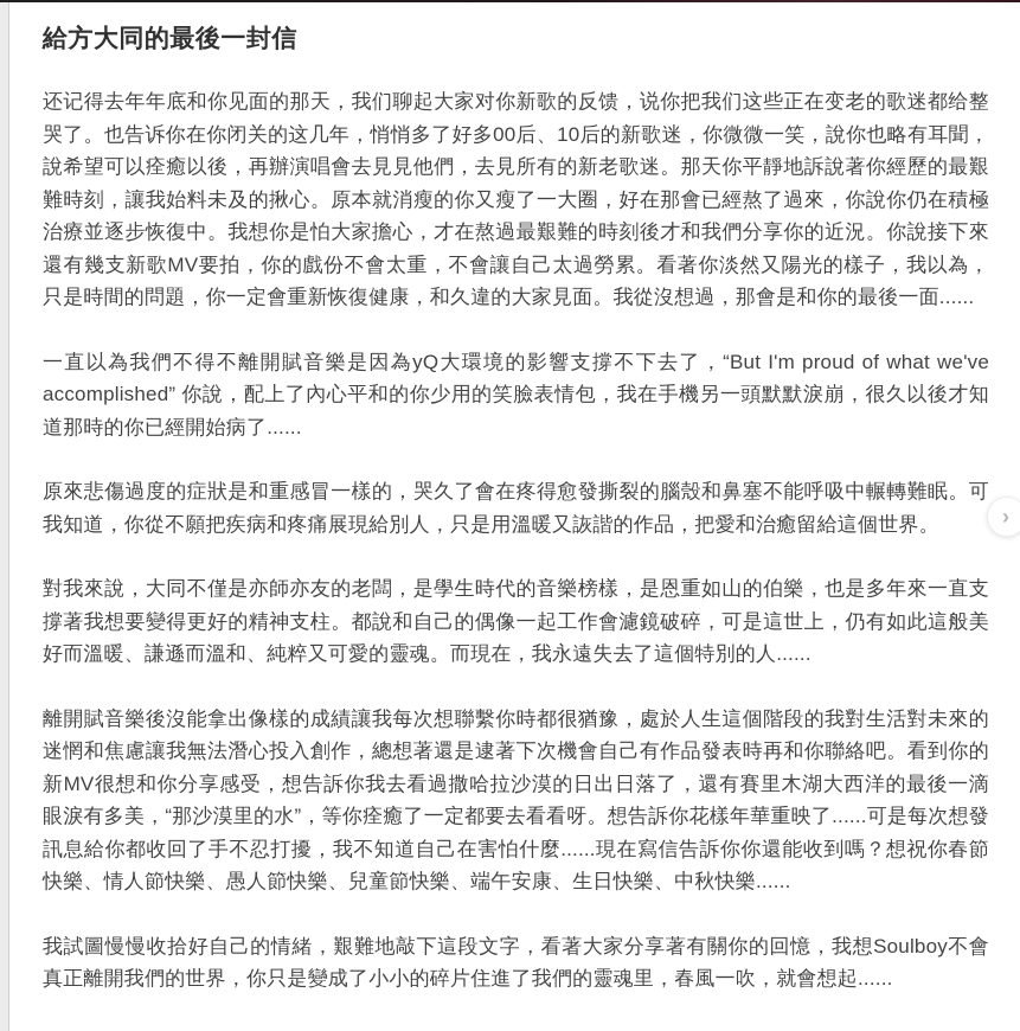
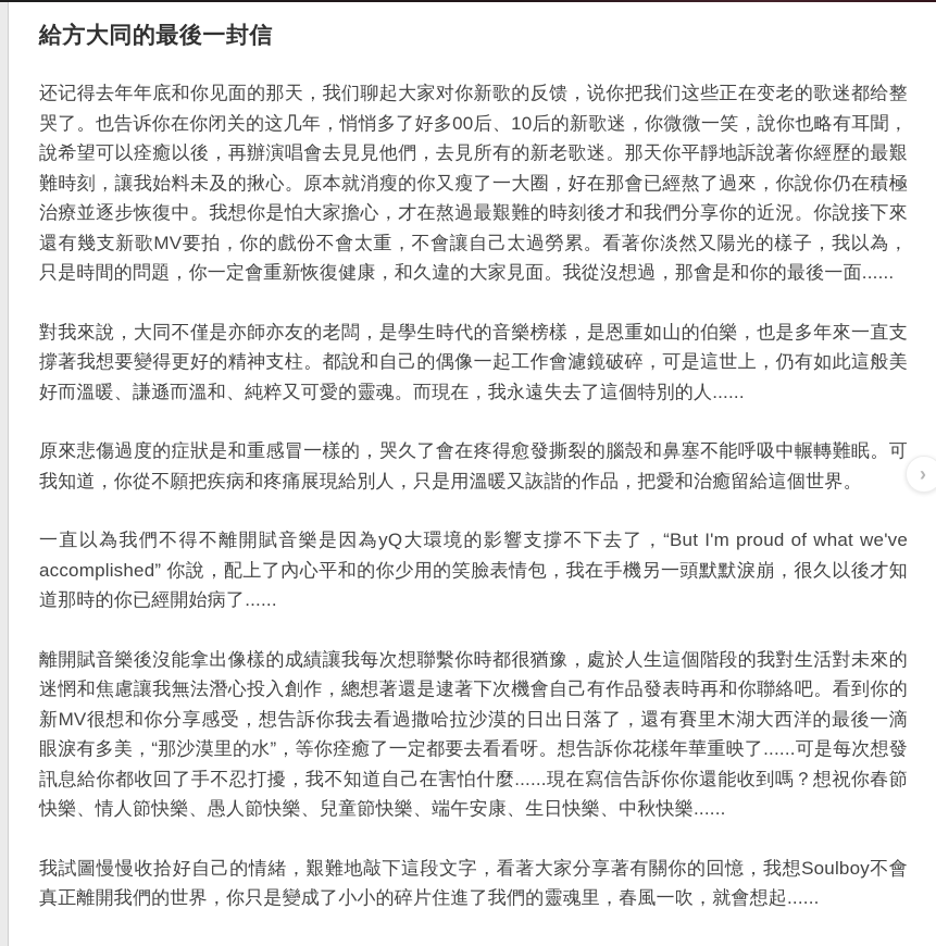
  給方大同的最後一封信
  还记得去年年底和你见面的那天，我们聊起大家对你新歌的反馈，说你把我们这些正在变老的歌迷都给整哭了。也告诉你在你闭关的这几年，悄悄多了好多00后、10后的新歌迷，你微微一笑，說你也略有耳聞，說希望可以痊癒以後，再辦演唱會去見見他們，去見所有的新老歌迷。那天你平靜地訴說著你經歷的最艱難時刻，讓我始料未及的揪心。原本就消瘦的你又瘦了一大圈，好在那會已經熬了過來，你說你仍在積極治療並逐步恢復中。我想你是怕大家擔心，才在熬過最艱難的時刻後才和我們分享你的近況。你說接下來還有幾支新歌MV要拍，你的戲份不會太重，不會讓自己太過勞累。看著你淡然又陽光的樣子，我以為，只是時間的問題，你一定會重新恢復健康，和久違的大家見面。我從沒想過，那會是和你的最後一面......
- 一直以為我們不得不離開賦音樂是因為yQ大環境的影響支撐不下去了，“But I'm proud of what we've accomplished” 你說，配上了內心平和的你少用的笑臉表情包，我在手機另一頭默默淚崩，很久以後才知道那時的你已經開始病了......
+ 對我來說，大同不僅是亦師亦友的老闆，是學生時代的音樂榜樣，是恩重如山的伯樂，也是多年來一直支撐著我想要變得更好的精神支柱。都說和自己的偶像一起工作會濾鏡破碎，可是這世上，仍有如此這般美好而溫暖、謙遜而溫和、純粹又可愛的靈魂。而現在，我永遠失去了這個特別的人......
  原來悲傷過度的症狀是和重感冒一樣的，哭久了會在疼得愈發撕裂的腦殼和鼻塞不能呼吸中輾轉難眠。可我知道，你從不願把疾病和疼痛展現給別人，只是用溫暖又詼諧的作品，把愛和治癒留給這個世界。
- 對我來說，大同不僅是亦師亦友的老闆，是學生時代的音樂榜樣，是恩重如山的伯樂，也是多年來一直支撐著我想要變得更好的精神支柱。都說和自己的偶像一起工作會濾鏡破碎，可是這世上，仍有如此這般美好而溫暖、謙遜而溫和、純粹又可愛的靈魂。而現在，我永遠失去了這個特別的人......
+ 一直以為我們不得不離開賦音樂是因為yQ大環境的影響支撐不下去了，“But I'm proud of what we've accomplished” 你說，配上了內心平和的你少用的笑臉表情包，我在手機另一頭默默淚崩，很久以後才知道那時的你已經開始病了......
  離開賦音樂後沒能拿出像樣的成績讓我每次想聯繫你時都很猶豫，處於人生這個階段的我對生活對未來的迷惘和焦慮讓我無法潛心投入創作，總想著還是逮著下次機會自己有作品發表時再和你聯絡吧。看到你的新MV很想和你分享感受，想告訴你我去看過撒哈拉沙漠的日出日落了，還有賽里木湖大西洋的最後一滴眼淚有多美，“那沙漠里的水”，等你痊癒了一定都要去看看呀。想告訴你花樣年華重映了......可是每次想發訊息給你都收回了手不忍打擾，我不知道自己在害怕什麼......現在寫信告訴你你還能收到嗎？想祝你春節快樂、情人節快樂、愚人節快樂、兒童節快樂、端午安康、生日快樂、中秋快樂......
  我試圖慢慢收拾好自己的情緒，艱難地敲下這段文字，看著大家分享著有關你的回憶，我想Soulboy不會真正離開我們的世界，你只是變成了小小的碎片住進了我們的靈魂里，春風一吹，就會想起......
  ›
